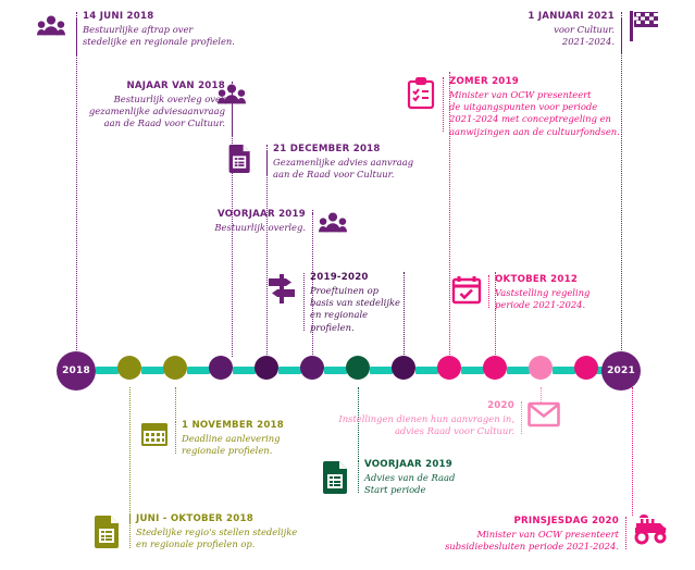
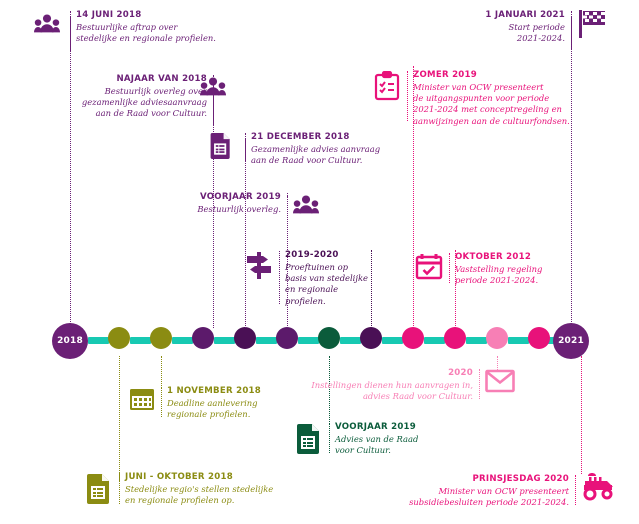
  2018
  2021
  14 JUNI 2018
  Bestuurlijke aftrap over
  stedelijke en regionale profielen.
  NAJAAR VAN 2018
  Bestuurlijk overleg ove
  gezamenlijke adviesaanvraag
  aan de Raad voor Cultuur.
  21 DECEMBER 2018
  Gezamenlijke advies aanvraag
  aan de Raad voor Cultuur.
  VOORJAAR 2019
  Bestuurlijk overleg.
  2019-2020
  Proeftuinen op
  basis van stedelijke
  en regionale
  profielen.
  ZOMER 2019
  Minister van OCW presenteert
  de uitgangspunten voor periode
  2021-2024 met conceptregeling en
  aanwijzingen aan de cultuurfondsen.
  OKTOBER 2012
  Vaststelling regeling
  periode 2021-2024.
  1 JANUARI 2021
- voor Cultuur.
+ Start periode
  2021-2024.
  JUNI - OKTOBER 2018
  Stedelijke regio's stellen stedelijke
  en regionale profielen op.
  1 NOVEMBER 2018
  Deadline aanlevering
  regionale profielen.
  VOORJAAR 2019
  Advies van de Raad
- Start periode
+ voor Cultuur.
  2020
  Instellingen dienen hun aanvragen in,
  advies Raad voor Cultuur.
  PRINSJESDAG 2020
  Minister van OCW presenteert
  subsidiebesluiten periode 2021-2024.
